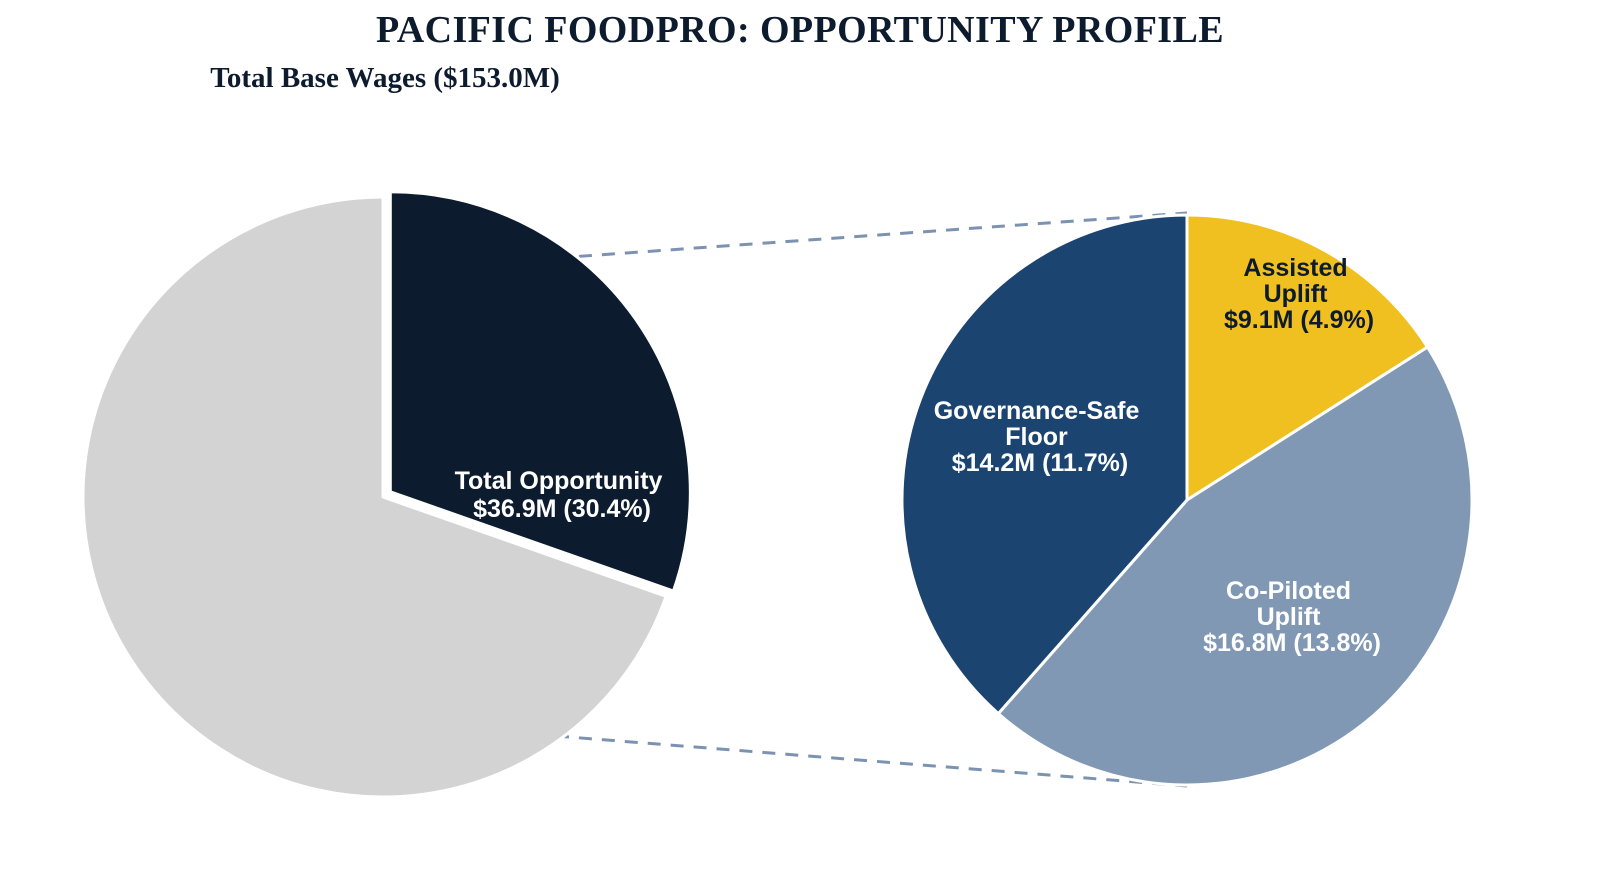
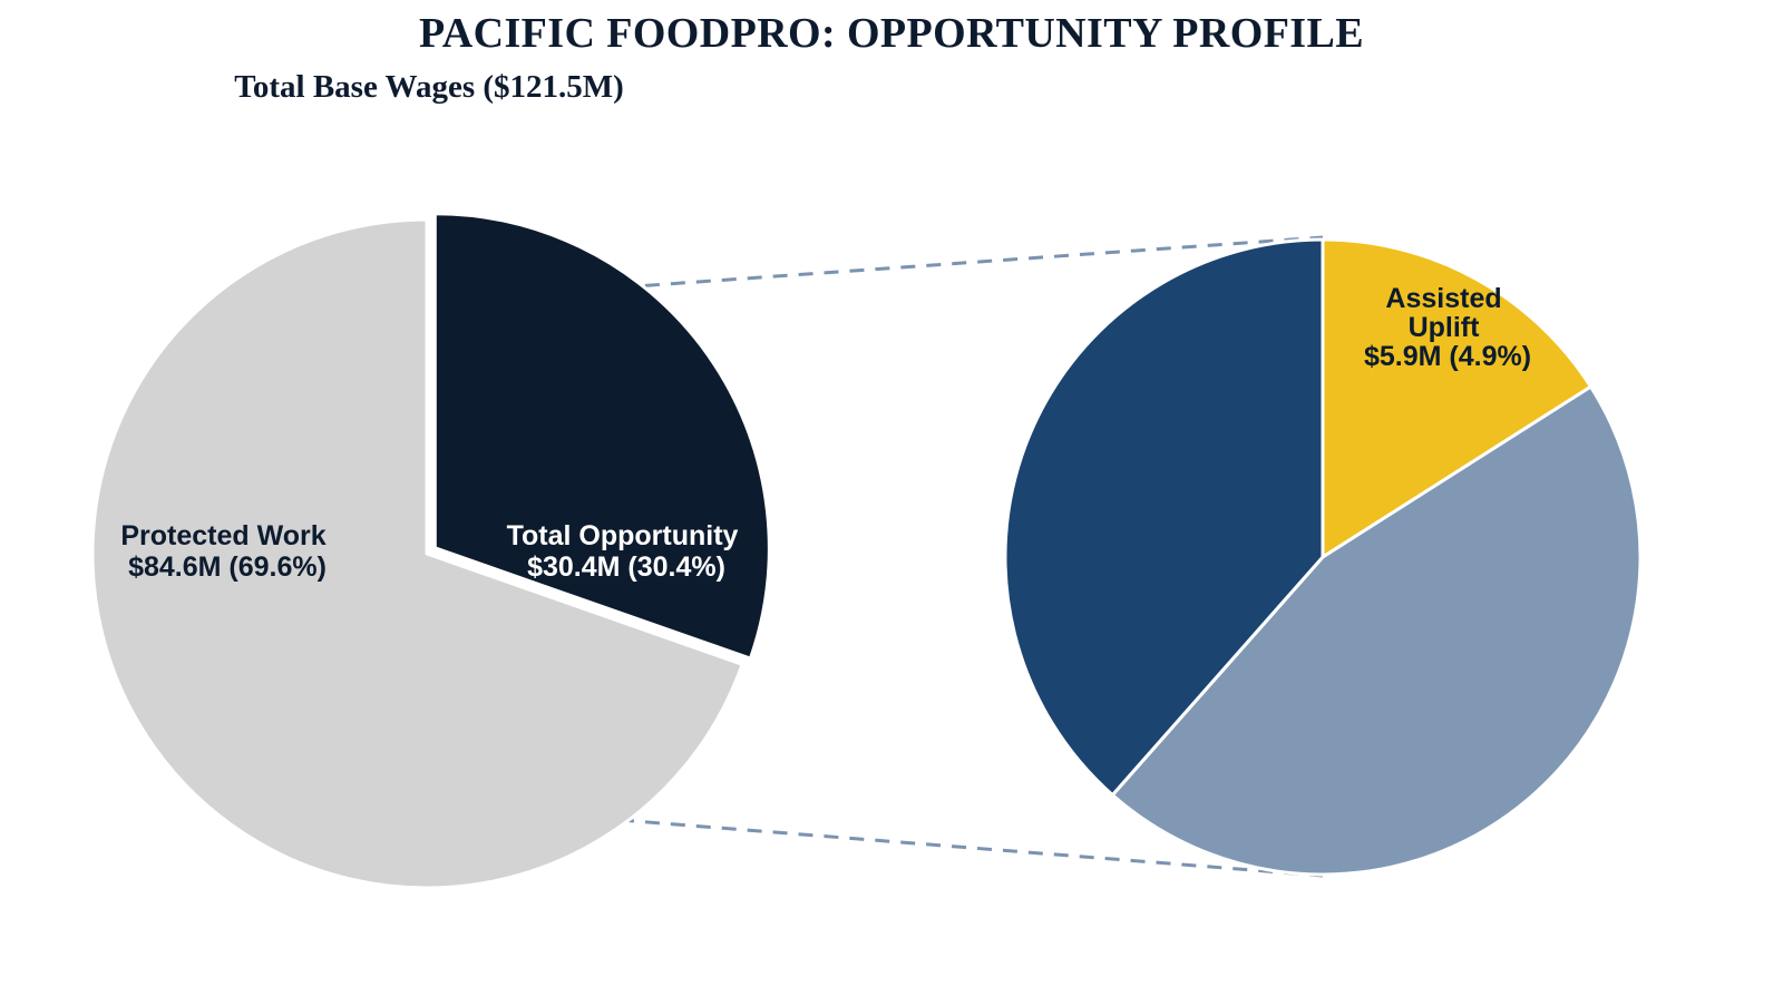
  PACIFIC FOODPRO: OPPORTUNITY PROFILE
- Total Base Wages ($153.0M)
+ Total Base Wages ($121.5M)
+ Protected Work $84.6M (69.6%)
- Total Opportunity $36.9M (30.4%)
+ Total Opportunity $30.4M (30.4%)
- Assisted Uplift $9.1M (4.9%)
+ Assisted Uplift $5.9M (4.9%)
- Governance-Safe Floor $14.2M (11.7%)
- Co-Piloted Uplift $16.8M (13.8%)
